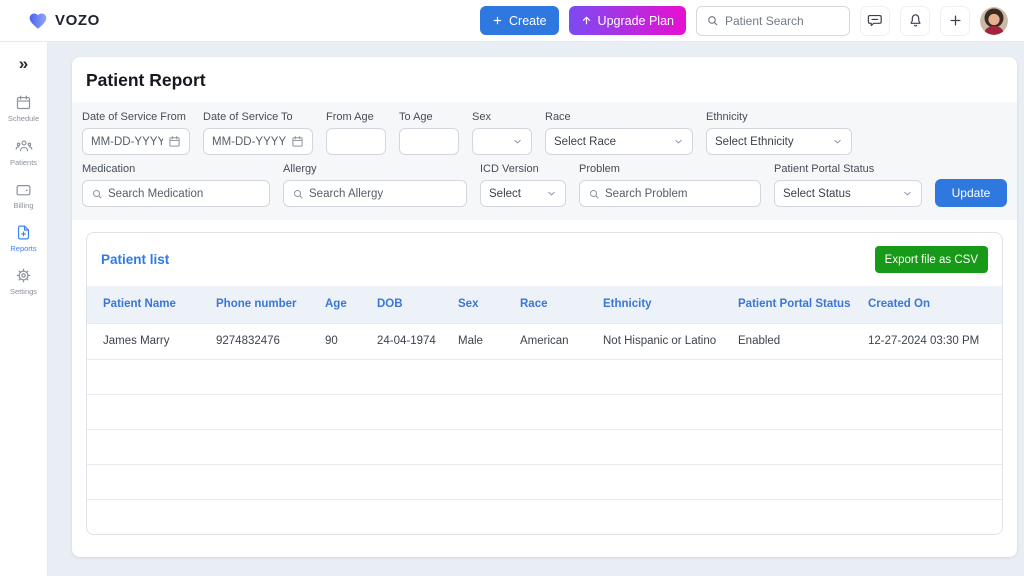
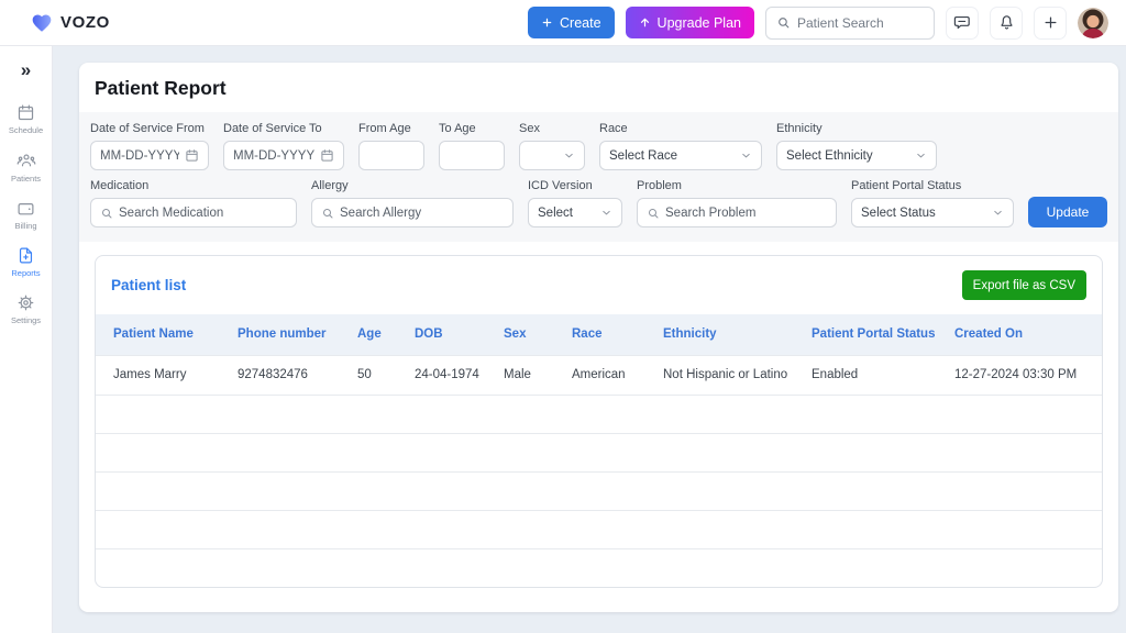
  VOZO
  Create
  Upgrade Plan
  Patient Search
  »
  Schedule
  Patients
  Billing
  Reports
  Settings
  Patient Report
  Date of Service From
  MM-DD-YYYY
  Date of Service To
  MM-DD-YYYY
  From Age
  To Age
  Sex
  Race
  Select Race
  Ethnicity
  Select Ethnicity
  Medication
  Search Medication
  Allergy
  Search Allergy
  ICD Version
  Select
  Problem
  Search Problem
  Patient Portal Status
  Select Status
  Update
  Patient list
  Export file as CSV
  Patient Name	Phone number	Age	DOB	Sex	Race	Ethnicity	Patient Portal Status	Created On
- James Marry	9274832476	90	24-04-1974	Male	American	Not Hispanic or Latino	Enabled	12-27-2024 03:30 PM
+ James Marry	9274832476	50	24-04-1974	Male	American	Not Hispanic or Latino	Enabled	12-27-2024 03:30 PM
